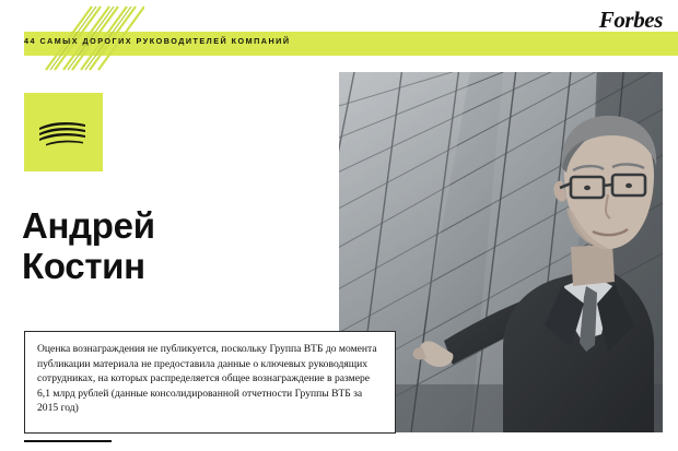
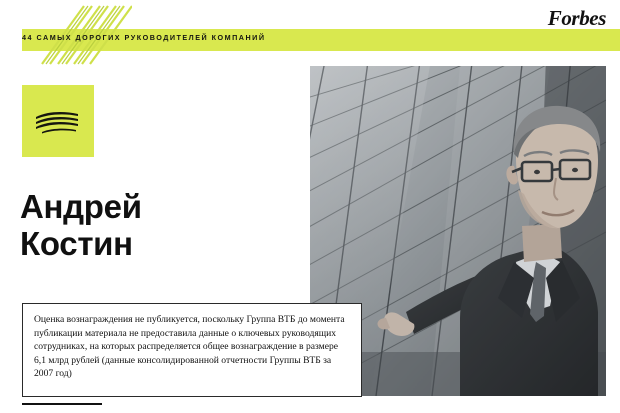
  44 САМЫХ ДОРОГИХ РУКОВОДИТЕЛЕЙ КОМПАНИЙ
  Forbes
  Андрей
  Костин
- Оценка вознаграждения не публикуется, поскольку Группа ВТБ до момента публикации материала не предоставила данные о ключевых руководящих сотрудниках, на которых распределяется общее вознаграждение в размере 6,1 млрд рублей (данные консолидированной отчетности Группы ВТБ за 2015 год)
+ Оценка вознаграждения не публикуется, поскольку Группа ВТБ до момента публикации материала не предоставила данные о ключевых руководящих сотрудниках, на которых распределяется общее вознаграждение в размере 6,1 млрд рублей (данные консолидированной отчетности Группы ВТБ за 2007 год)
